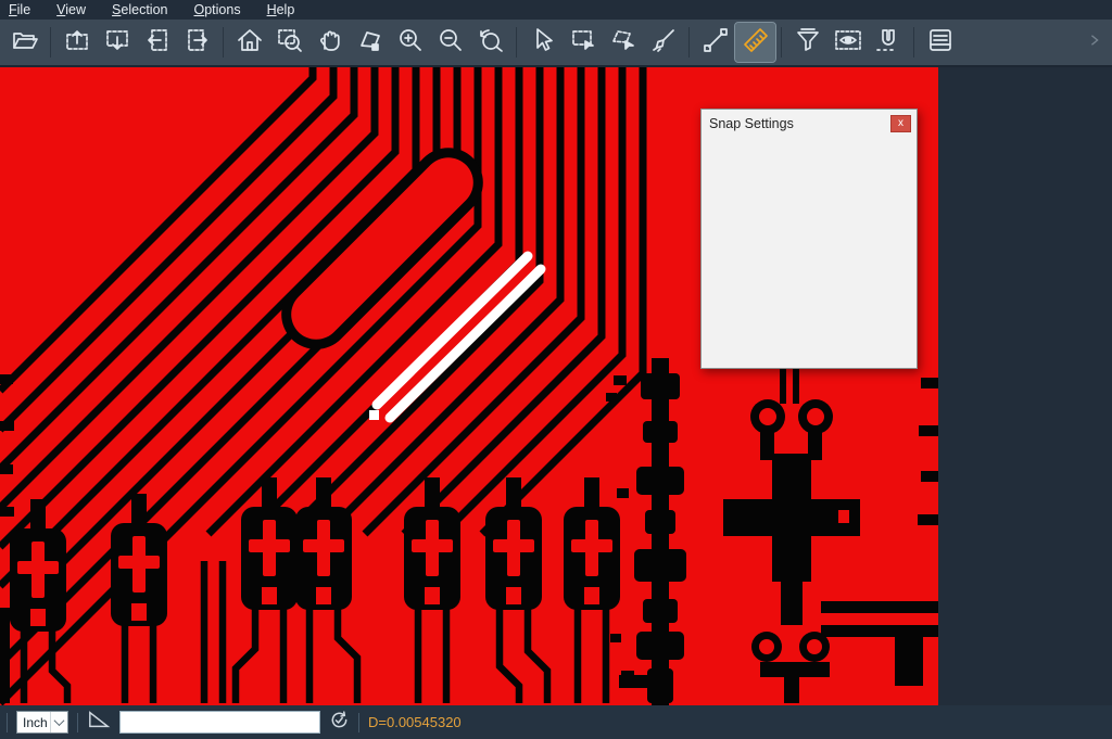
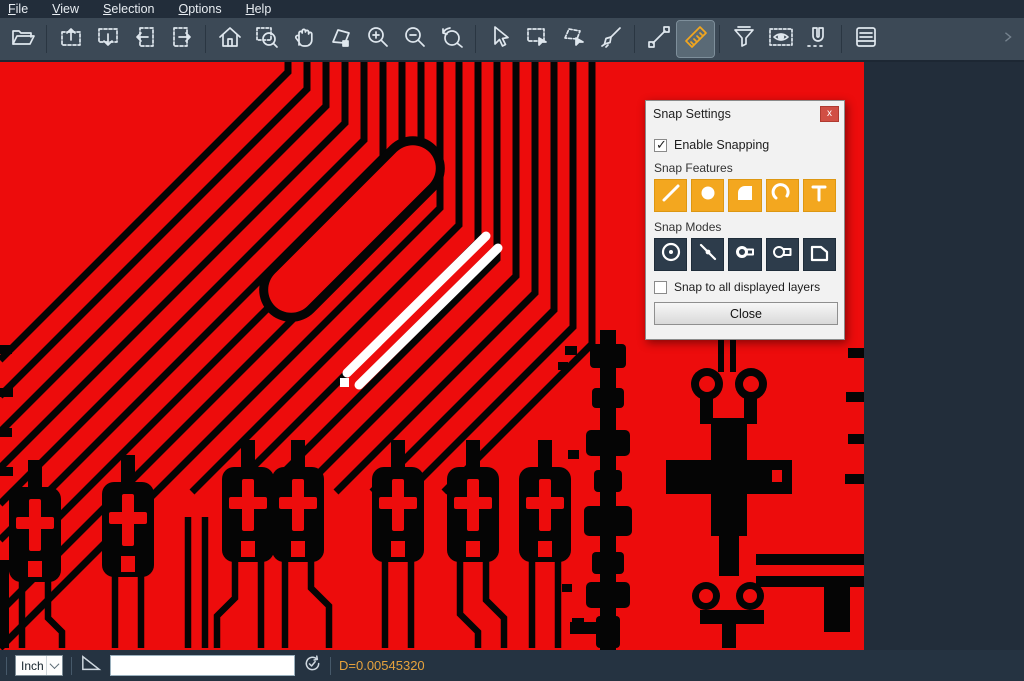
  File
  View
  Selection
  Options
  Help
  Snap Settings
  x
+ Enable Snapping
+ Snap Features
+ Snap Modes
+ Snap to all displayed layers
+ Close
  Inch
  D=0.00545320
